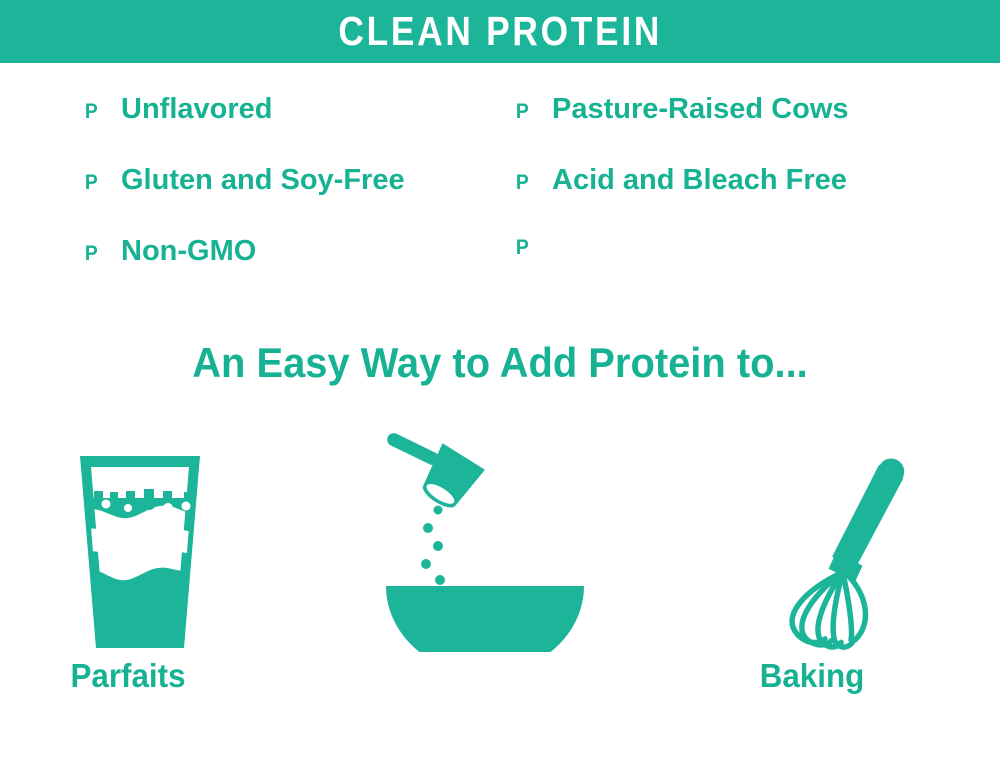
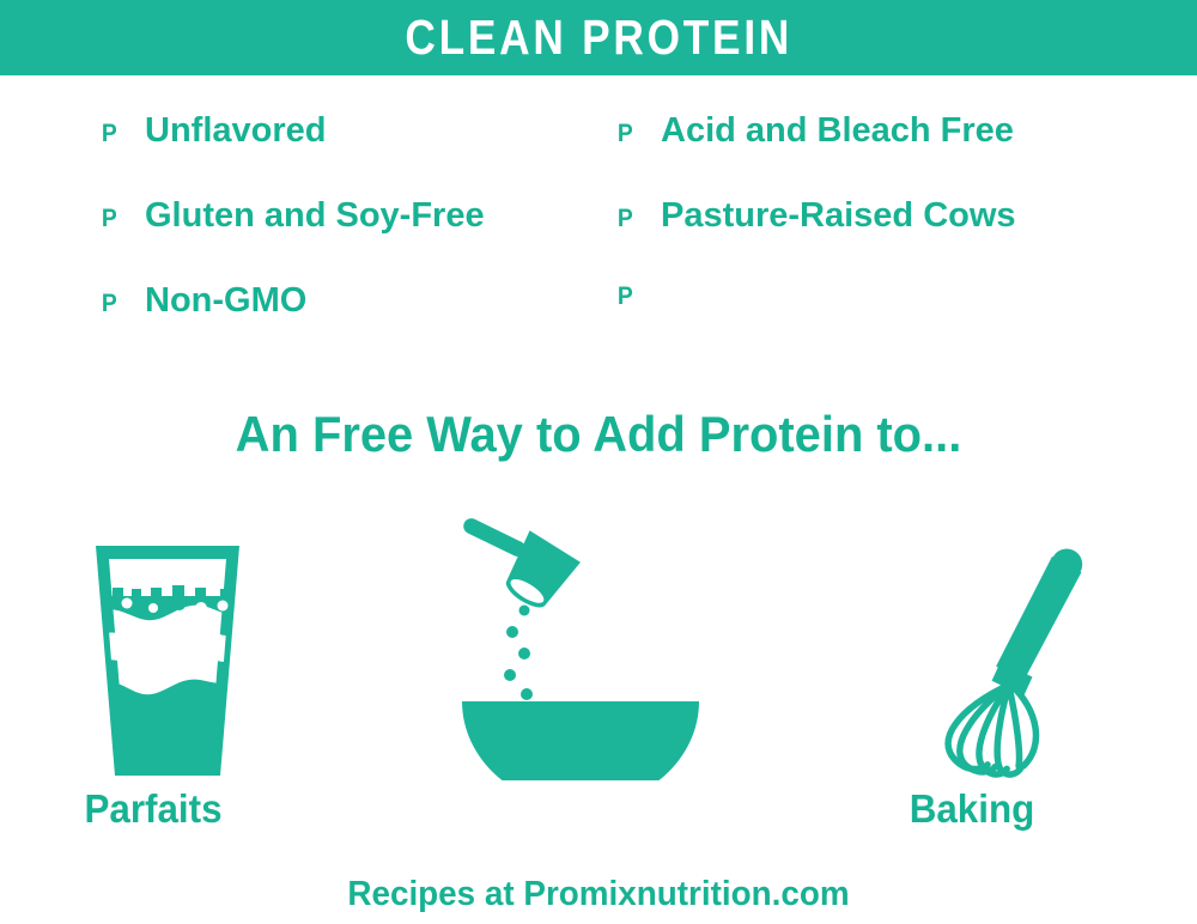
  CLEAN PROTEIN
  P
  Unflavored
  P
  Gluten and Soy-Free
  P
  Non-GMO
  P
- Pasture-Raised Cows
+ Acid and Bleach Free
  P
- Acid and Bleach Free
+ Pasture-Raised Cows
  P
- An Easy Way to Add Protein to...
+ An Free Way to Add Protein to...
  Parfaits
  Baking
+ Recipes at Promixnutrition.com
